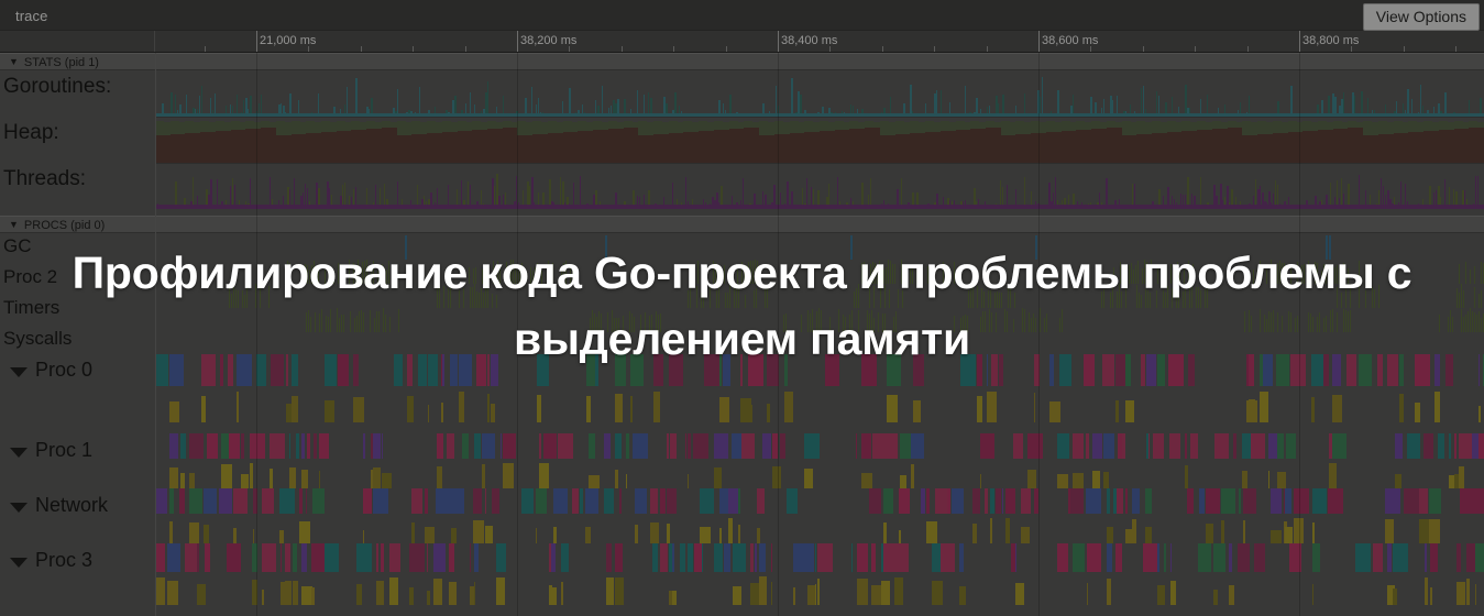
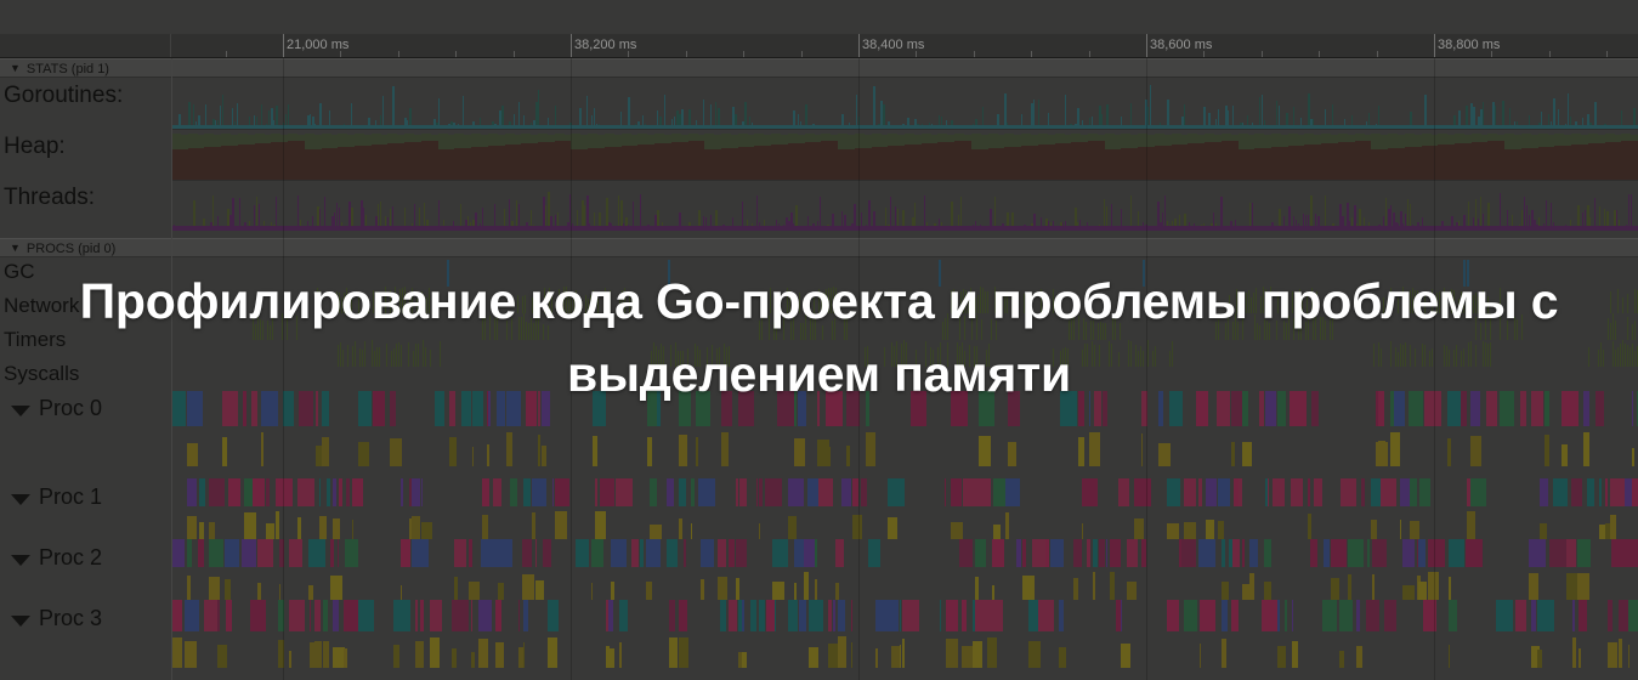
- trace
- View Options
  21,000 ms
  38,200 ms
  38,400 ms
  38,600 ms
  38,800 ms
  ▼ STATS (pid 1)
  ▼ PROCS (pid 0)
  Goroutines:
  Heap:
  Threads:
  GC
- Proc 2
+ Network
  Timers
  Syscalls
  Proc 0
  Proc 1
- Network
+ Proc 2
  Proc 3
  Профилирование кода Go-проекта и проблемы проблемы с выделением памяти
